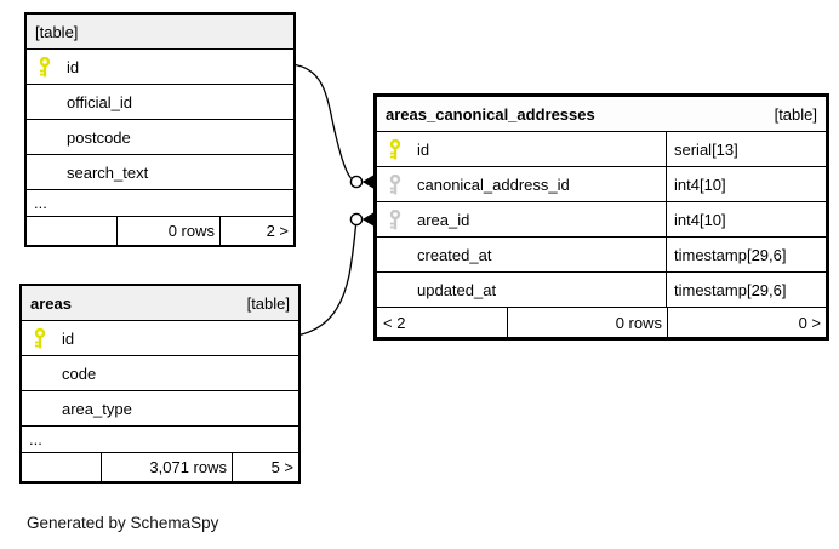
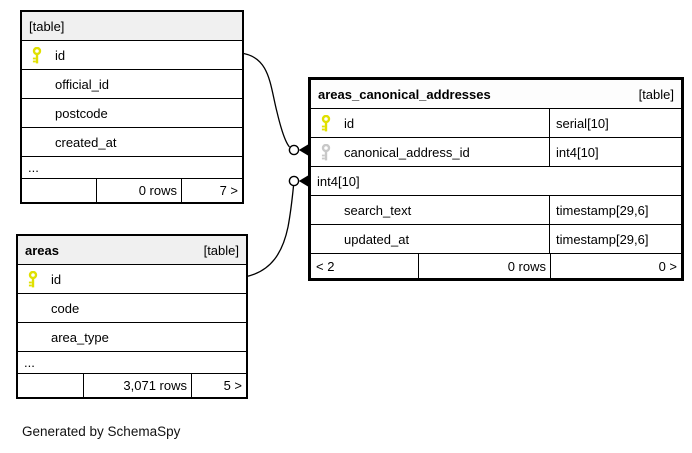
  [table]
  id
  official_id
  postcode
- search_text
+ created_at
  ...
  0 rows
- 2 >
+ 7 >
  areas_canonical_addresses
  [table]
  id
- serial[13]
+ serial[10]
  canonical_address_id
  int4[10]
- area_id
  int4[10]
- created_at
+ search_text
  timestamp[29,6]
  updated_at
  timestamp[29,6]
  < 2
  0 rows
  0 >
  areas
  [table]
  id
  code
  area_type
  ...
  3,071 rows
  5 >
  Generated by SchemaSpy
